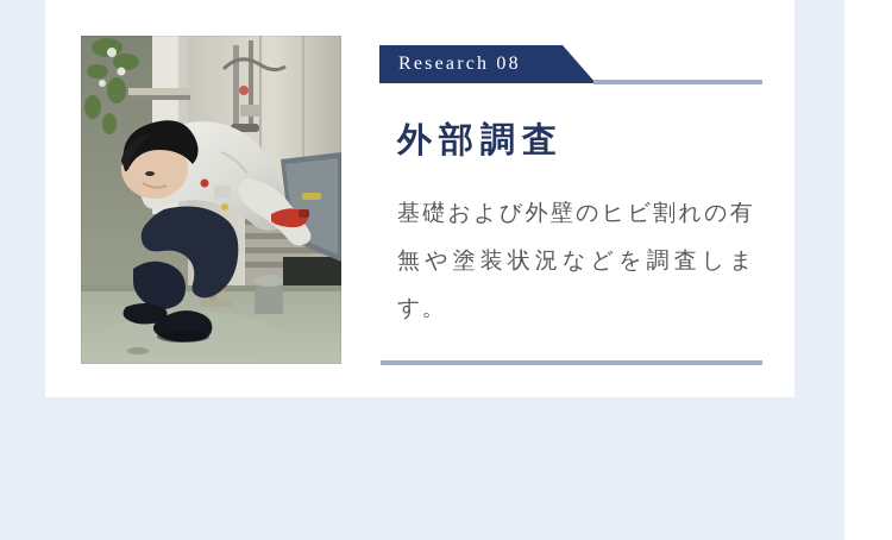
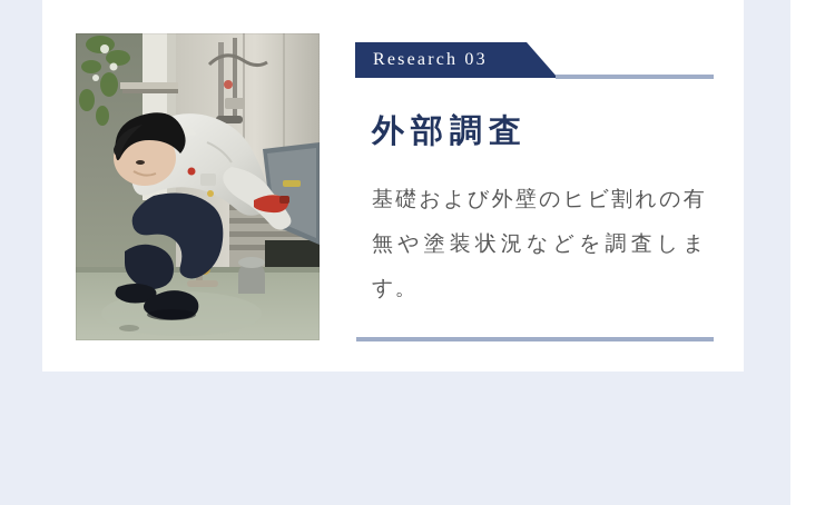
- Research 08
+ Research 03
  外部調査
  基礎および外壁のヒビ割れの有無や塗装状況などを調査します。
